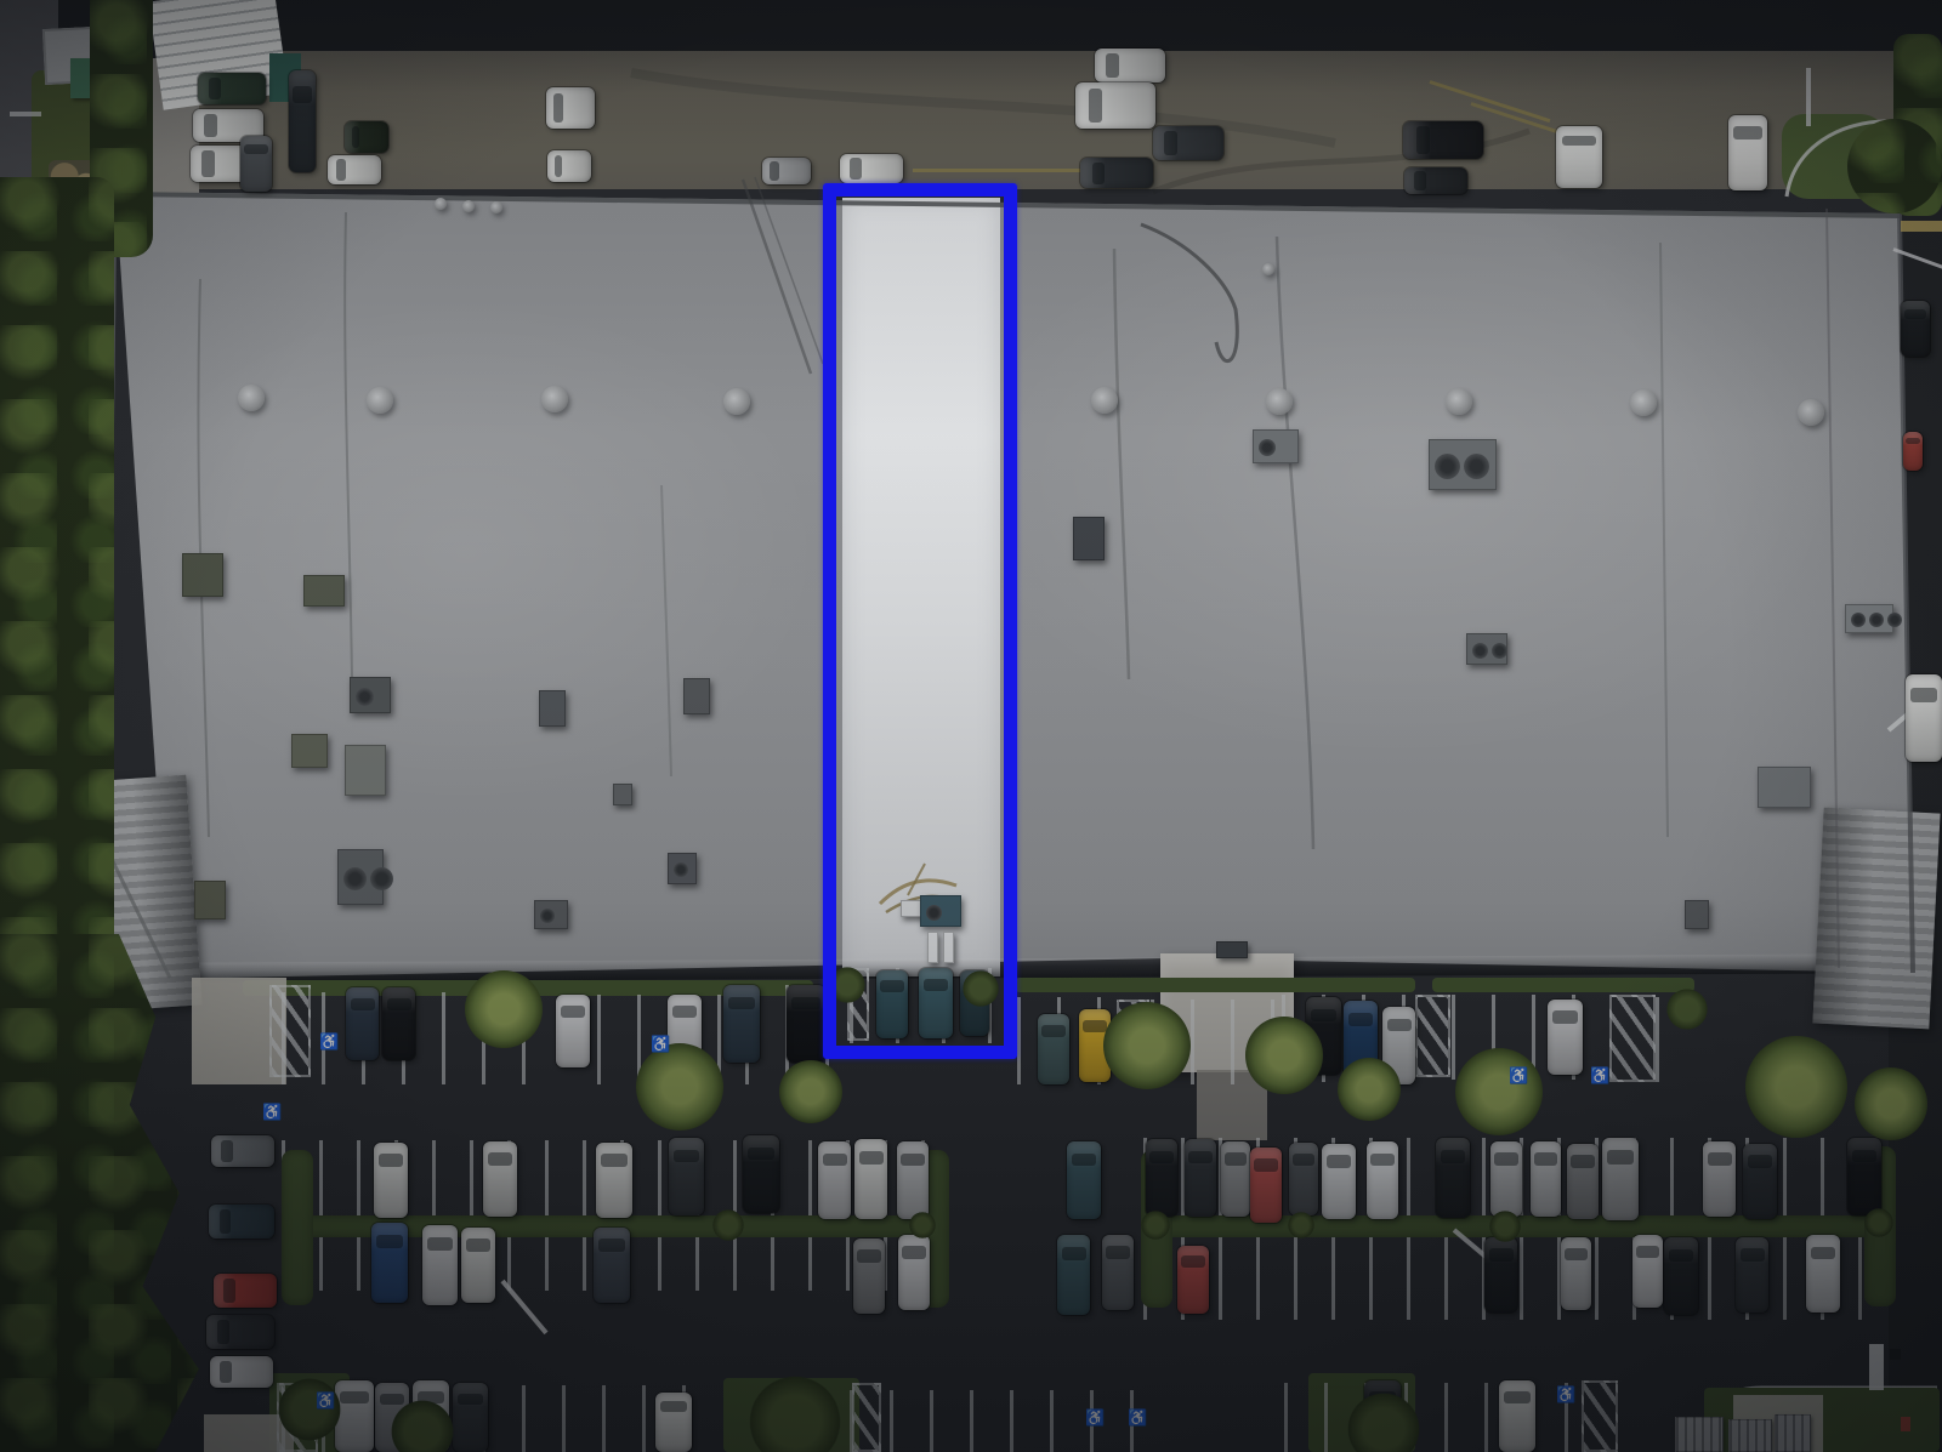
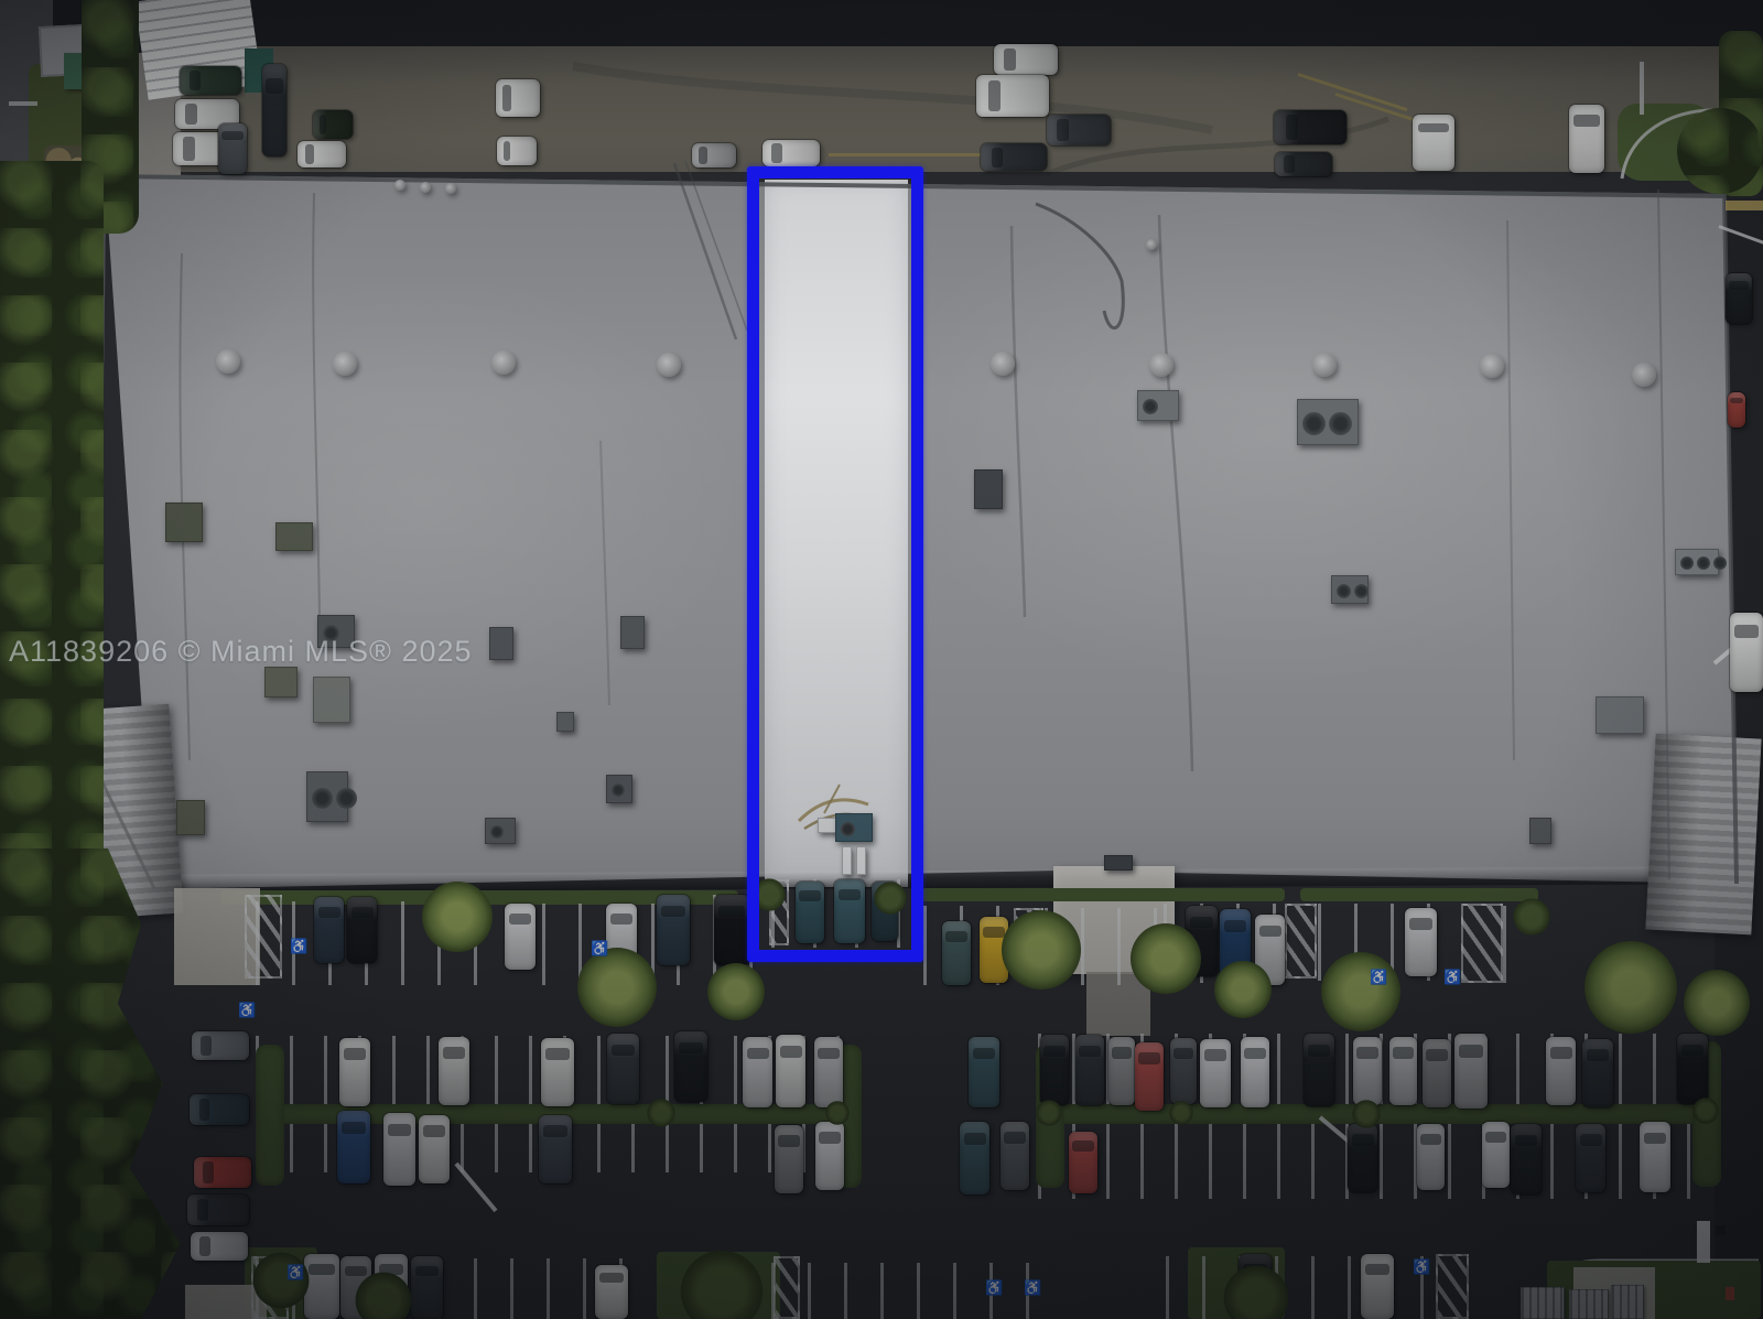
+ A11839206 © Miami MLS® 2025
